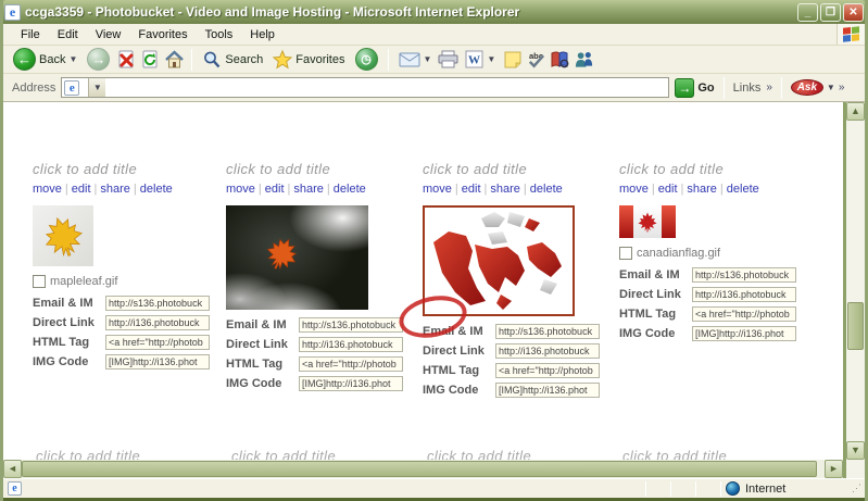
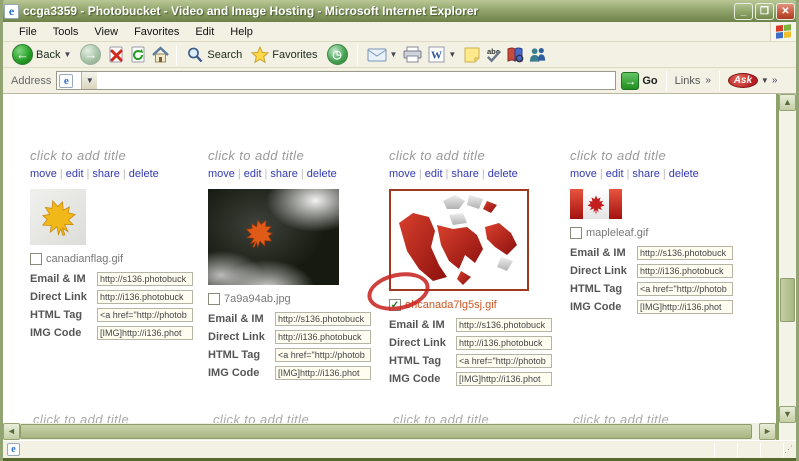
  e
  ccga3359 - Photobucket - Video and Image Hosting - Microsoft Internet Explorer
  _
  ❐
  ✕
  File
- Edit
+ Tools
  View
  Favorites
- Tools
+ Edit
  Help
  ←
  Back
  ▼
  →
  Search
  Favorites
  ◷
  ▼
  W
  ▼
  abc
  Address
  e
  ▼
  →
  Go
  Links
  »
  Ask
  ▼
  »
  click to add title
  move | edit | share | delete
- mapleleaf.gif
+ canadianflag.gif
  Email & IM
  http://s136.photobuck
  Direct Link
  http://i136.photobuck
  HTML Tag
  <a href="http://photob
  IMG Code
  [IMG]http://i136.phot
  click to add title
  move | edit | share | delete
+ 7a9a94ab.jpg
  Email & IM
  http://s136.photobuck
  Direct Link
  http://i136.photobuck
  HTML Tag
  <a href="http://photob
  IMG Code
  [IMG]http://i136.phot
  click to add title
  move | edit | share | delete
+ ✓
+ ohcanada7lg5sj.gif
  Email & IM
  http://s136.photobuck
  Direct Link
  http://i136.photobuck
  HTML Tag
  <a href="http://photob
  IMG Code
  [IMG]http://i136.phot
  click to add title
  move | edit | share | delete
- canadianflag.gif
+ mapleleaf.gif
  Email & IM
  http://s136.photobuck
  Direct Link
  http://i136.photobuck
  HTML Tag
  <a href="http://photob
  IMG Code
  [IMG]http://i136.phot
  click to add title
  click to add title
  click to add title
  click to add title
  ▲
  ▼
  ◄
  ►
  e
- Internet
  ⋰
